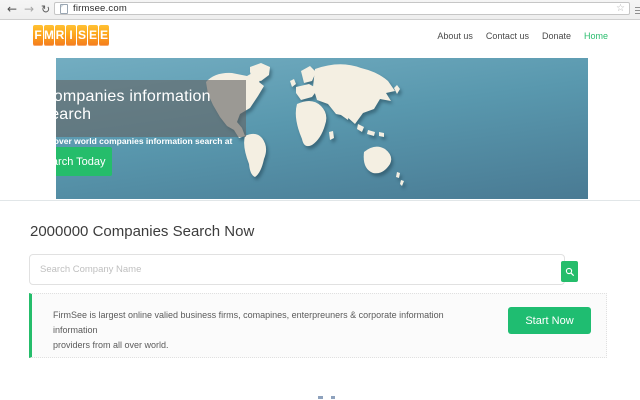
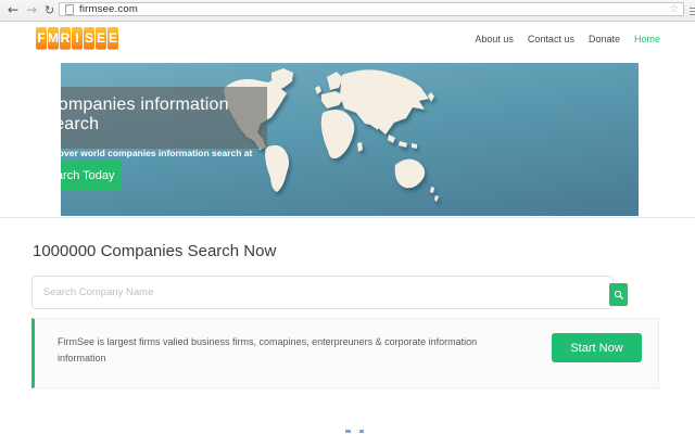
  ←
  →
  ↻
  firmsee.com
  ☆
  F
  M
  R
  I
  S
  E
  E
  About us
  Contact us
  Donate
  Home
  ompanies information arch
  over world companies information search at
  rch Today
- 2000000 Companies Search Now
+ 1000000 Companies Search Now
  Search Company Name
- FirmSee is largest online valied business firms, comapines, enterpreuners & corporate information information
+ FirmSee is largest firms valied business firms, comapines, enterpreuners & corporate information information
- providers from all over world.
  Start Now
